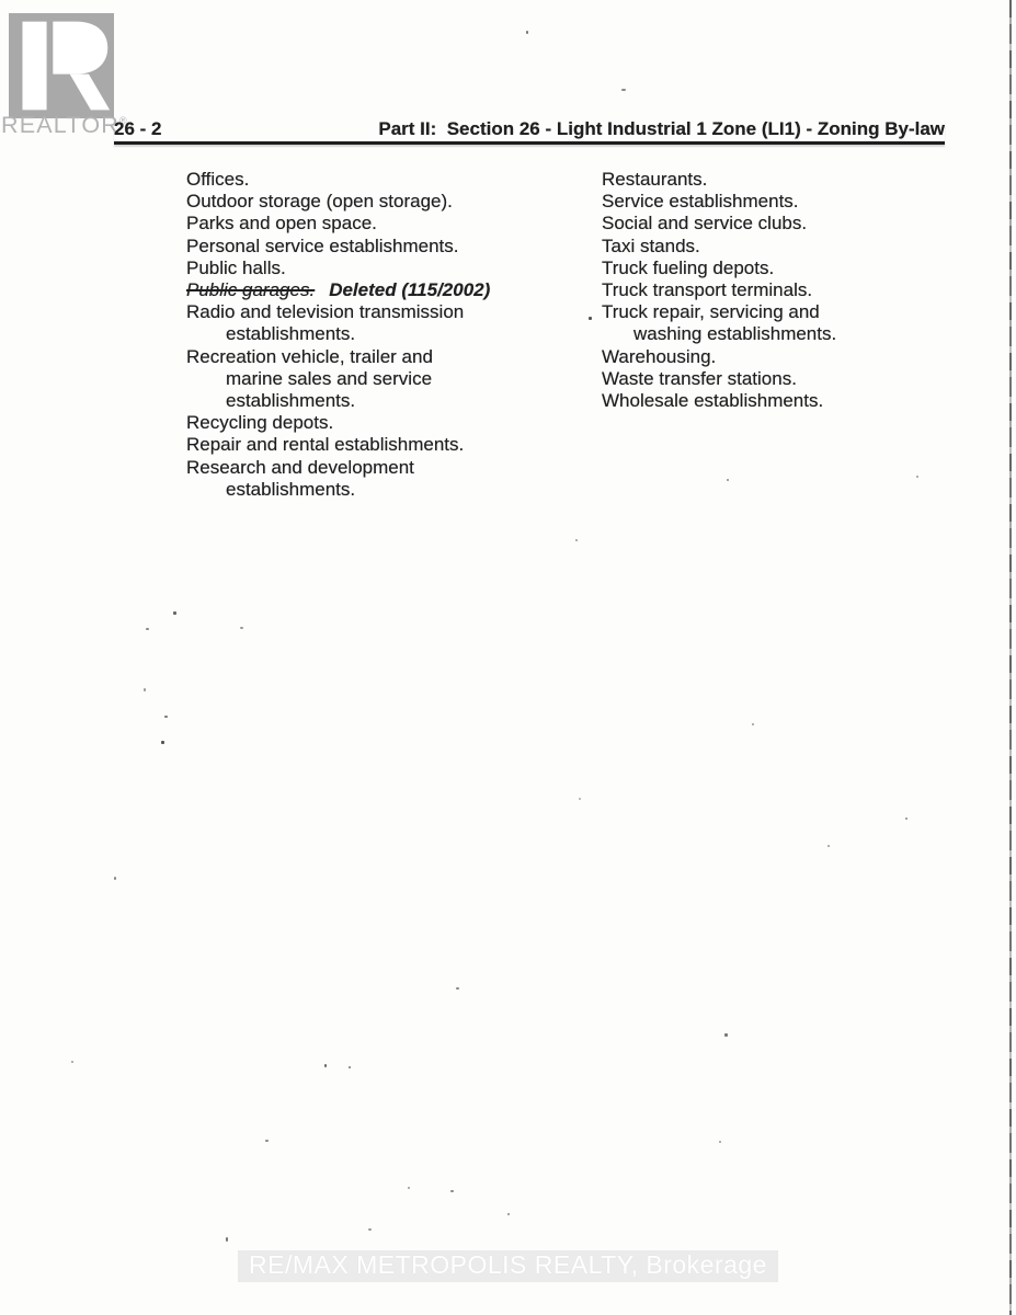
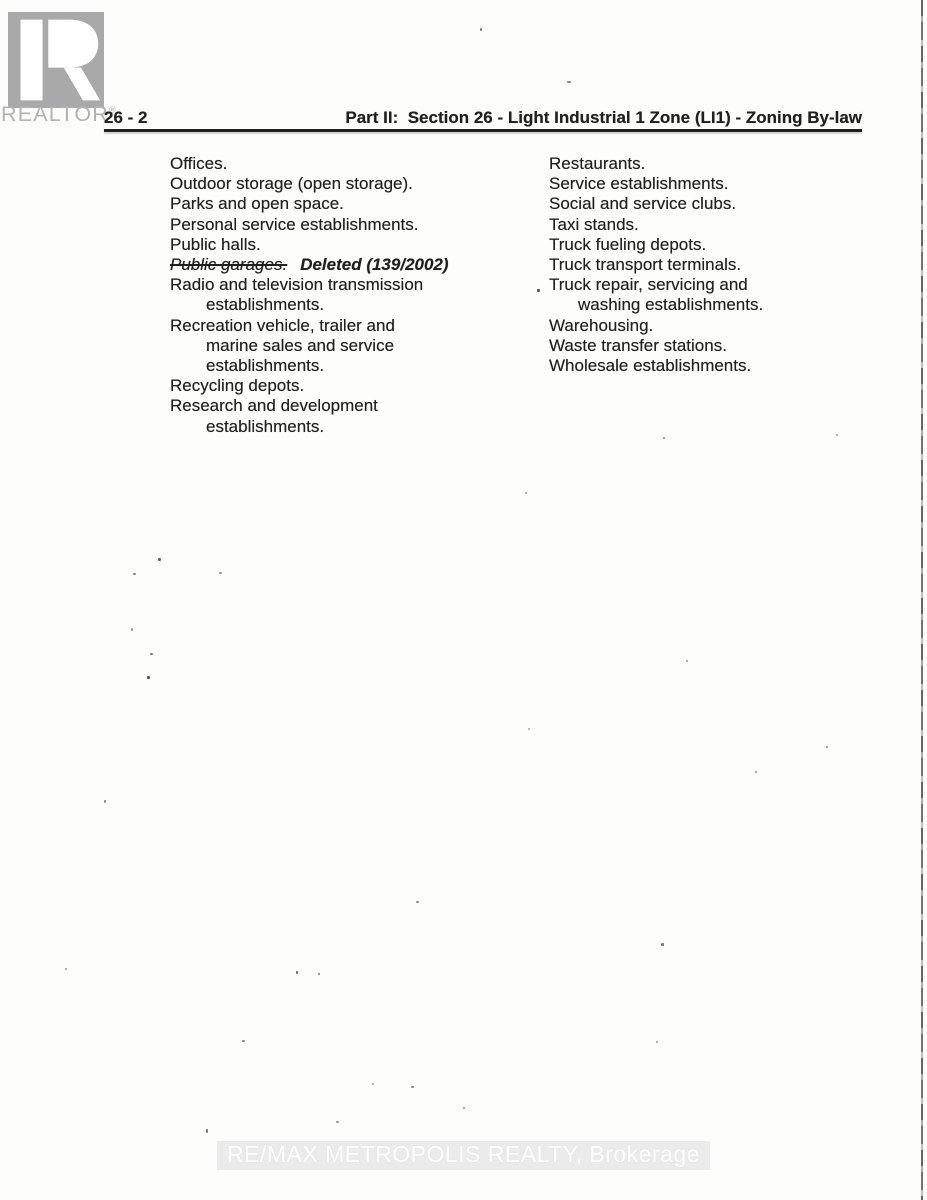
  REALTOR®
  26 - 2
  Part II: Section 26 - Light Industrial 1 Zone (LI1) - Zoning By-law
  Offices.
  Outdoor storage (open storage).
  Parks and open space.
  Personal service establishments.
  Public halls.
- Public garages. Deleted (115/2002)
+ Public garages. Deleted (139/2002)
  Radio and television transmission
  establishments.
  Recreation vehicle, trailer and
  marine sales and service
  establishments.
  Recycling depots.
- Repair and rental establishments.
  Research and development
  establishments.
  Restaurants.
  Service establishments.
  Social and service clubs.
  Taxi stands.
  Truck fueling depots.
  Truck transport terminals.
  Truck repair, servicing and
  washing establishments.
  Warehousing.
  Waste transfer stations.
  Wholesale establishments.
  RE/MAX METROPOLIS REALTY, Brokerage
